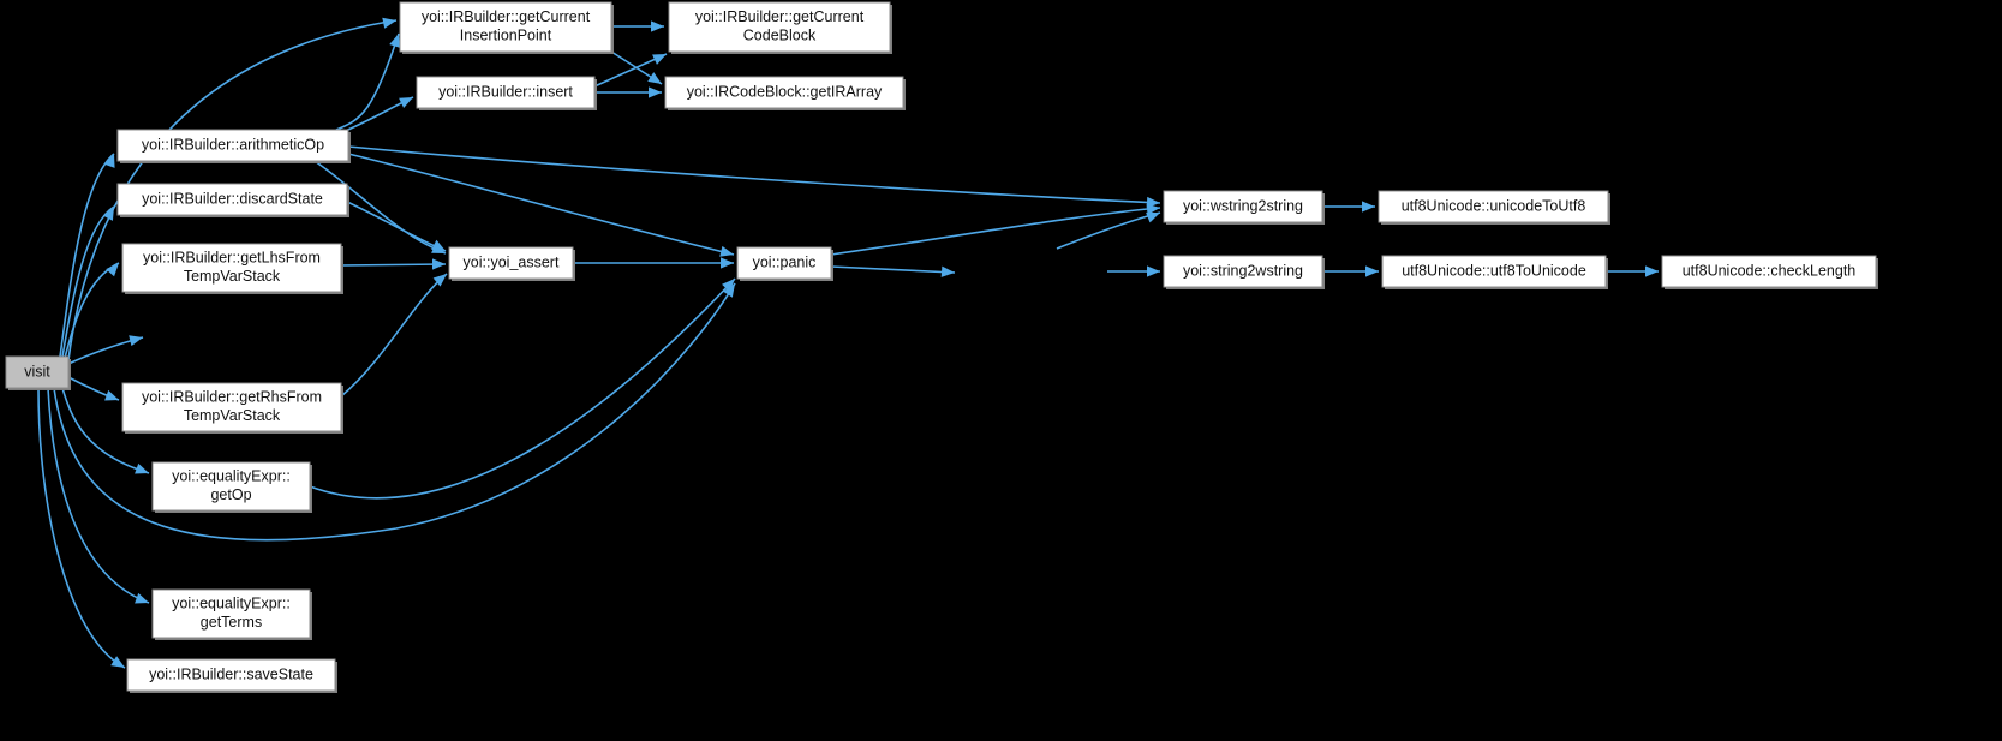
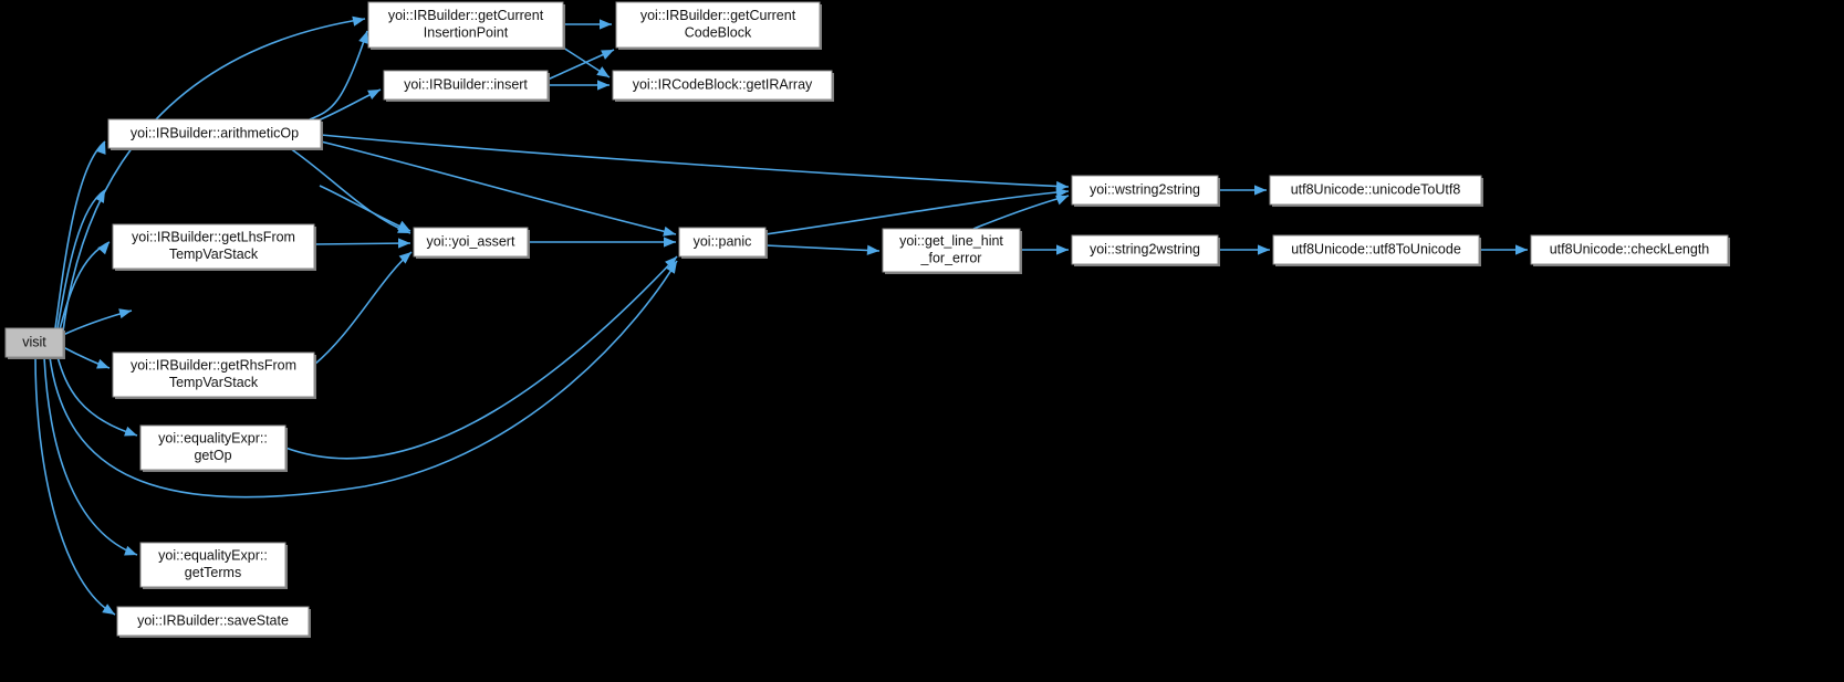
  visit
  yoi::IRBuilder::getCurrent
  InsertionPoint
  yoi::IRBuilder::getCurrent
  CodeBlock
  yoi::IRBuilder::insert
  yoi::IRCodeBlock::getIRArray
  yoi::IRBuilder::arithmeticOp
- yoi::IRBuilder::discardState
  yoi::IRBuilder::getLhsFrom
  TempVarStack
  yoi::IRBuilder::getRhsFrom
  TempVarStack
  yoi::equalityExpr::
  getOp
  yoi::equalityExpr::
  getTerms
  yoi::IRBuilder::saveState
  yoi::yoi_assert
  yoi::panic
+ yoi::get_line_hint
+ _for_error
  yoi::wstring2string
  yoi::string2wstring
  utf8Unicode::unicodeToUtf8
  utf8Unicode::utf8ToUnicode
  utf8Unicode::checkLength
